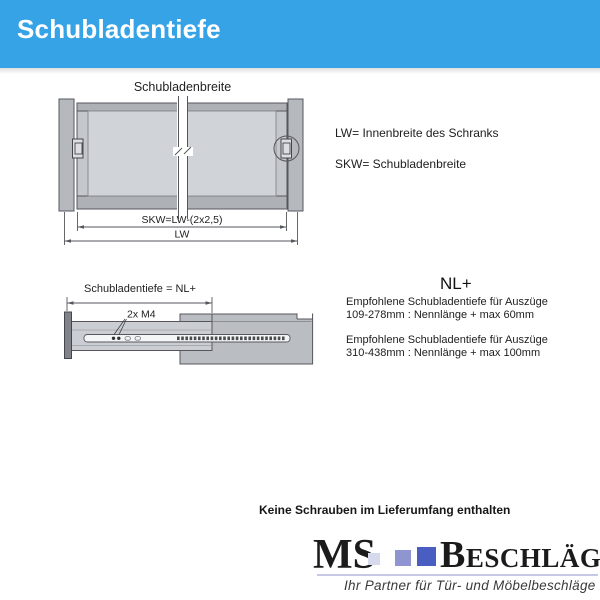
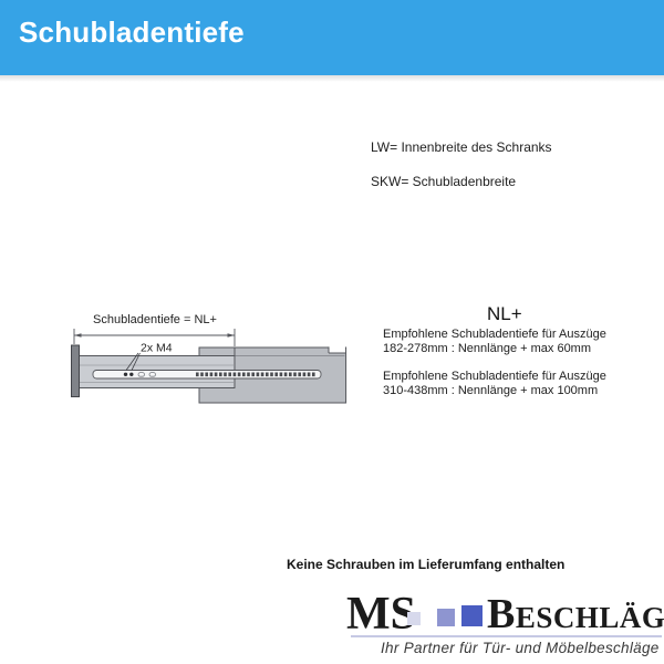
  Schubladentiefe
- Schubladenbreite
- SKW=LW-(2x2,5)
- LW
  LW= Innenbreite des Schranks
  SKW= Schubladenbreite
  2x M4
  Schubladentiefe = NL+
  NL+
  Empfohlene Schubladentiefe für Auszüge
- 109-278mm : Nennlänge + max 60mm
+ 182-278mm : Nennlänge + max 60mm
  Empfohlene Schubladentiefe für Auszüge
  310-438mm : Nennlänge + max 100mm
  Keine Schrauben im Lieferumfang enthalten
  MS
  Beschläg
  Ihr Partner für Tür- und Möbelbeschläge
